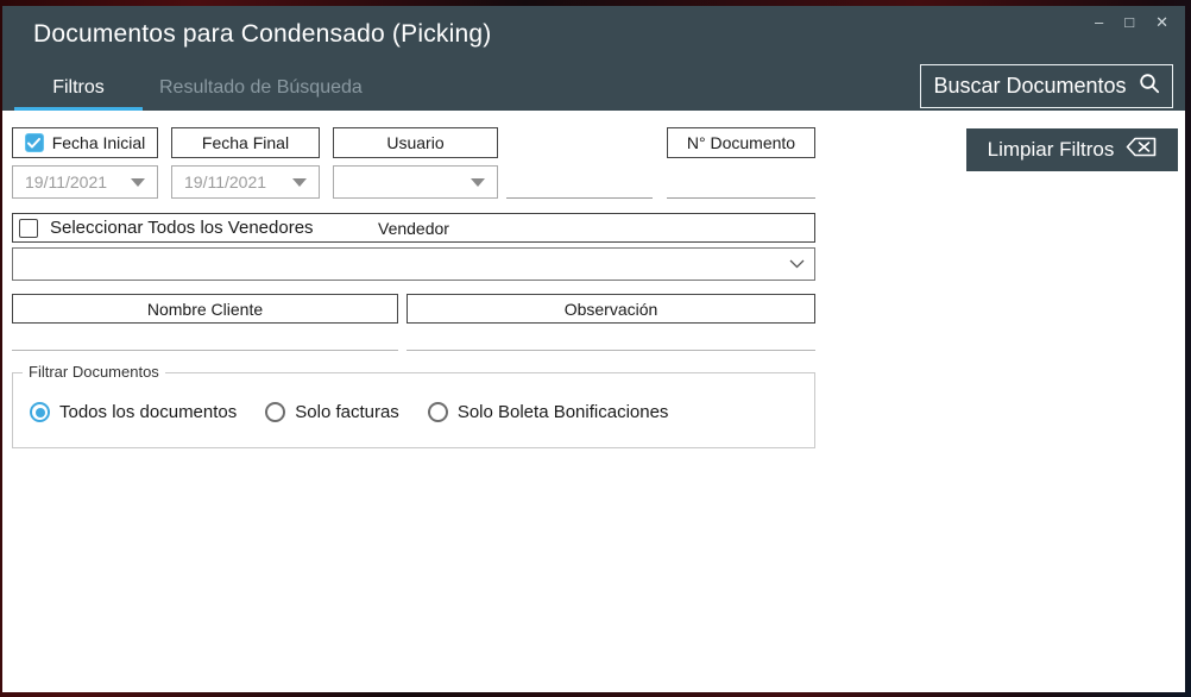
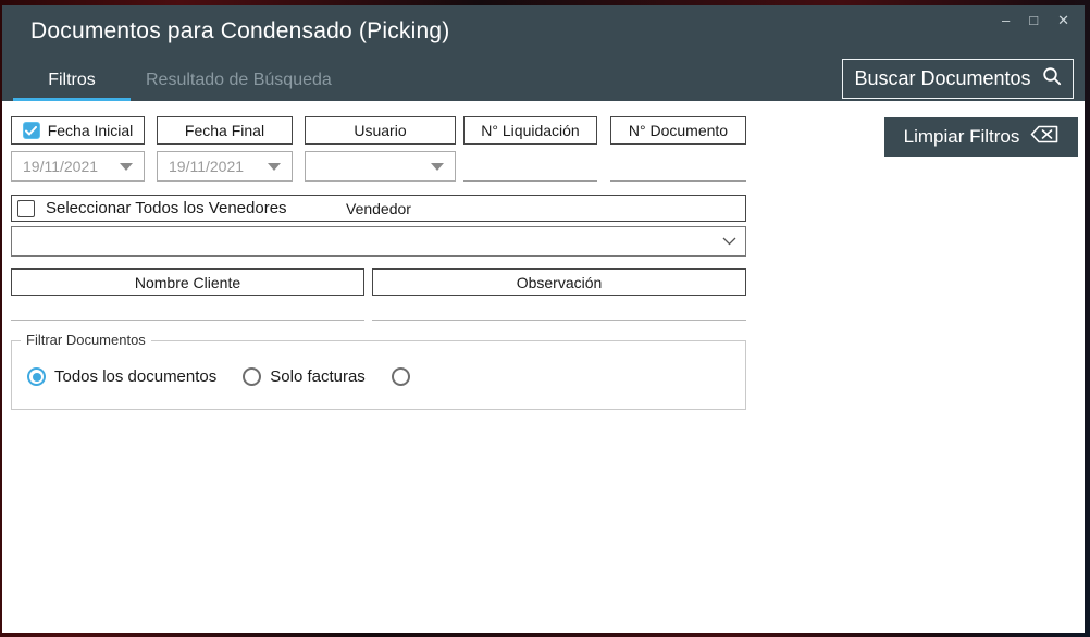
  Documentos para Condensado (Picking)
  –
  □
  ✕
  Filtros
  Resultado de Búsqueda
  Buscar Documentos
  Fecha Inicial
  Fecha Final
  Usuario
+ N° Liquidación
  N° Documento
  19/11/2021
  19/11/2021
  Seleccionar Todos los Venedores
  Vendedor
  Nombre Cliente
  Observación
  Filtrar Documentos
  Todos los documentos
  Solo facturas
- Solo Boleta Bonificaciones
  Limpiar Filtros
